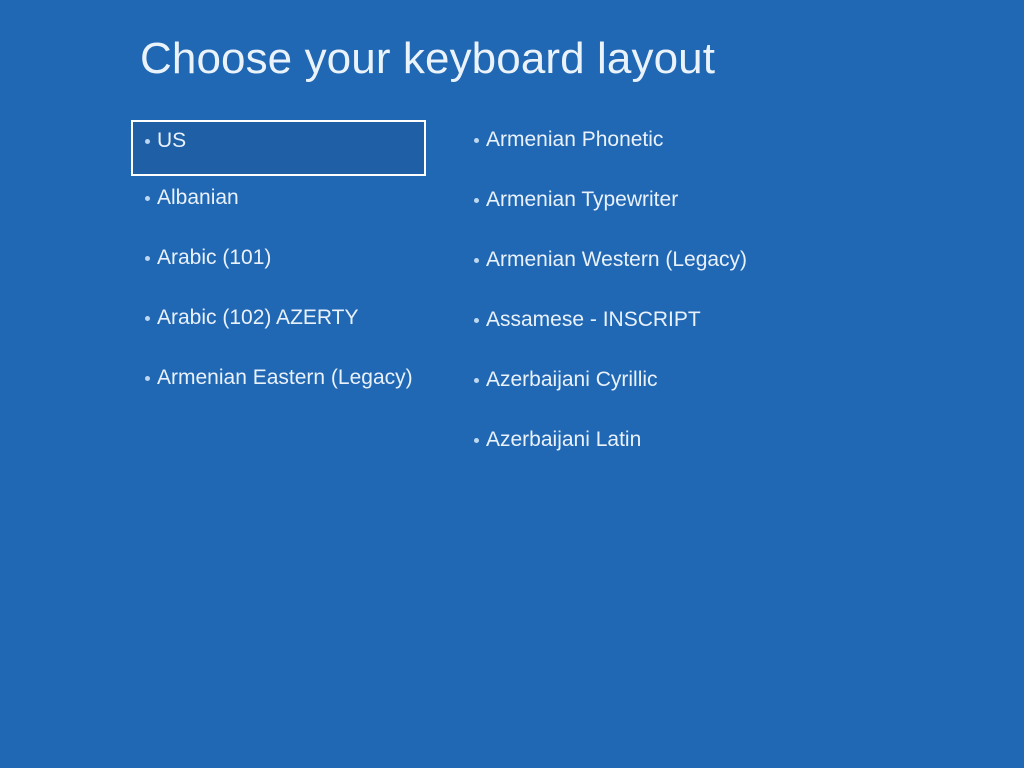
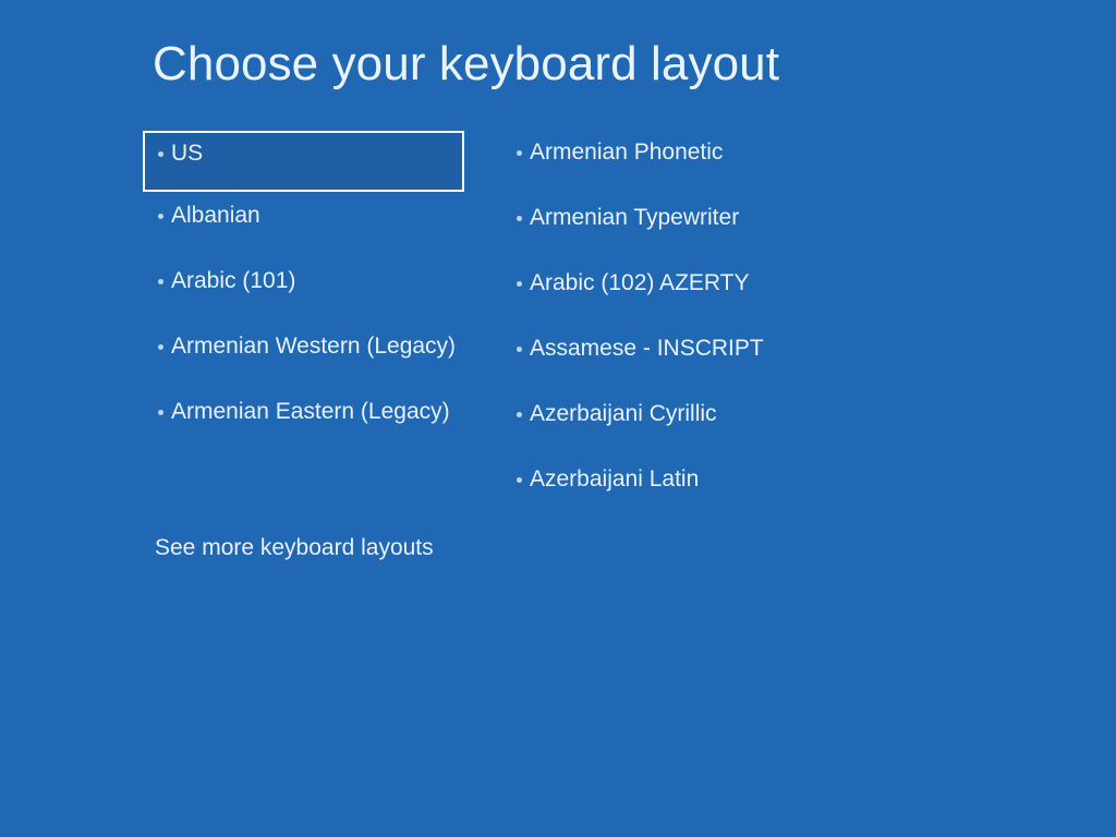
  Choose your keyboard layout
  US
  Albanian
  Arabic (101)
- Arabic (102) AZERTY
+ Armenian Western (Legacy)
  Armenian Eastern (Legacy)
  Armenian Phonetic
  Armenian Typewriter
- Armenian Western (Legacy)
+ Arabic (102) AZERTY
  Assamese - INSCRIPT
  Azerbaijani Cyrillic
  Azerbaijani Latin
+ See more keyboard layouts
